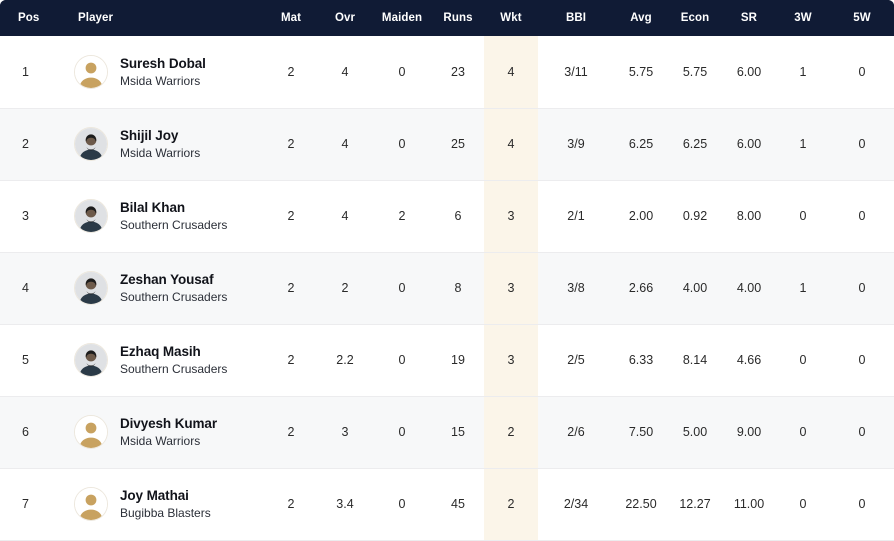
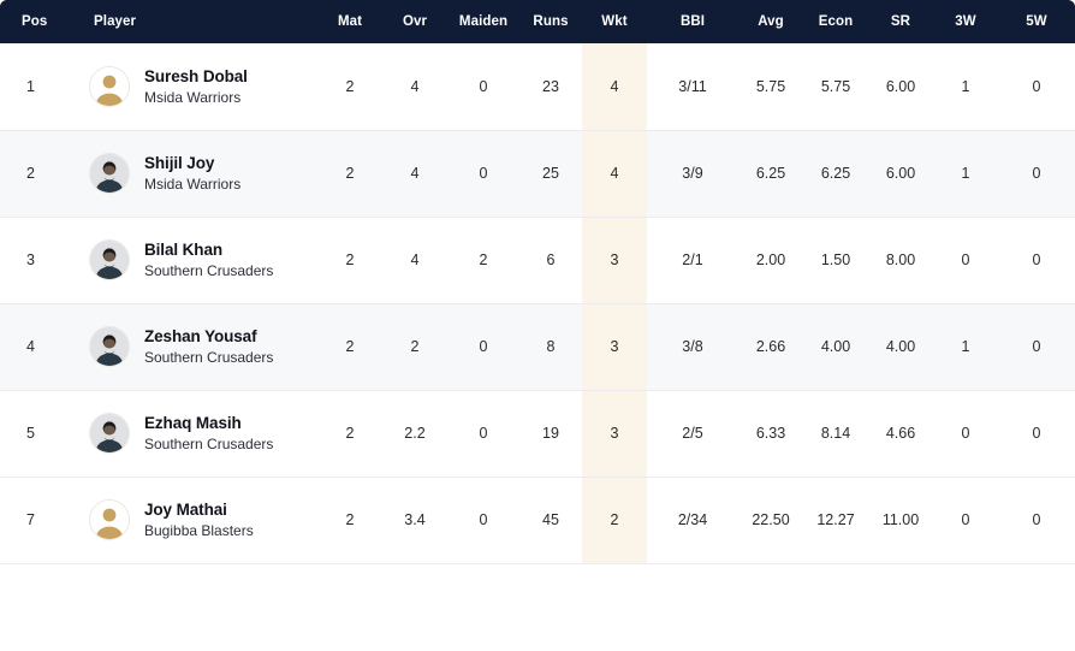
  Pos	Player	Mat	Ovr	Maiden	Runs	Wkt	BBI	Avg	Econ	SR	3W	5W
  1	Suresh DobalMsida Warriors	2	4	0	23	4	3/11	5.75	5.75	6.00	1	0
  2	Shijil JoyMsida Warriors	2	4	0	25	4	3/9	6.25	6.25	6.00	1	0
- 3	Bilal KhanSouthern Crusaders	2	4	2	6	3	2/1	2.00	0.92	8.00	0	0
+ 3	Bilal KhanSouthern Crusaders	2	4	2	6	3	2/1	2.00	1.50	8.00	0	0
  4	Zeshan YousafSouthern Crusaders	2	2	0	8	3	3/8	2.66	4.00	4.00	1	0
  5	Ezhaq MasihSouthern Crusaders	2	2.2	0	19	3	2/5	6.33	8.14	4.66	0	0
- 6	Divyesh KumarMsida Warriors	2	3	0	15	2	2/6	7.50	5.00	9.00	0	0
  7	Joy MathaiBugibba Blasters	2	3.4	0	45	2	2/34	22.50	12.27	11.00	0	0
